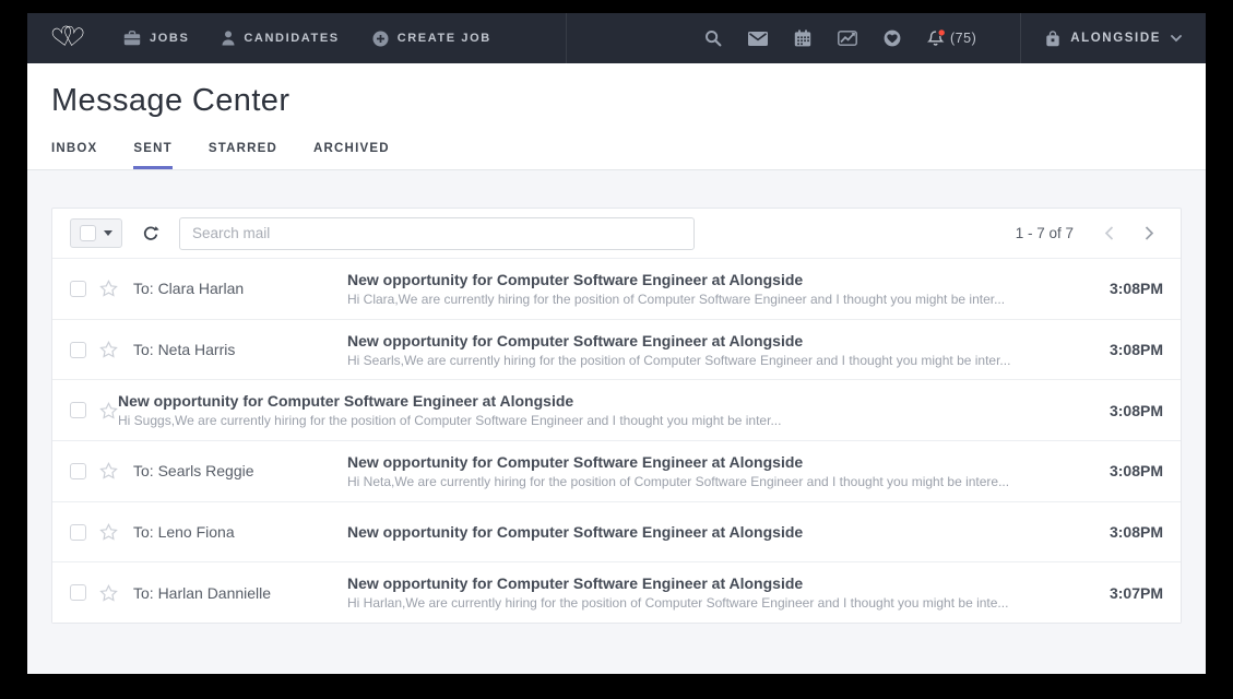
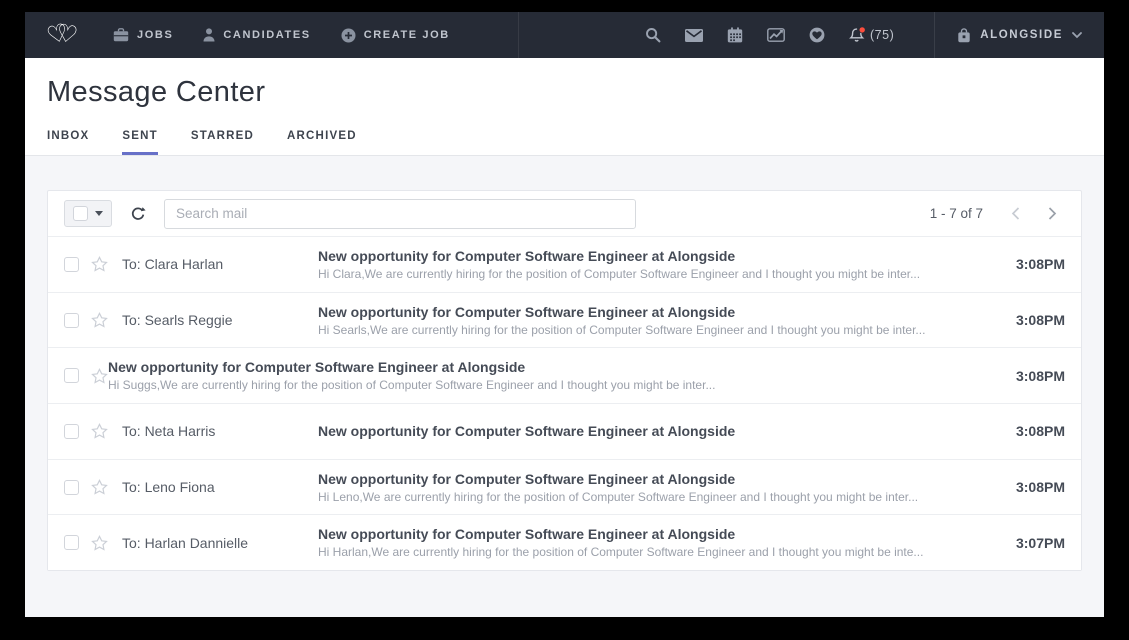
  JOBS
  CANDIDATES
  CREATE JOB
  (75)
  ALONGSIDE
  Message Center
  INBOX
  SENT
  STARRED
  ARCHIVED
  Search mail
  1 - 7 of 7
  To: Clara Harlan
  New opportunity for Computer Software Engineer at Alongside
  Hi Clara,We are currently hiring for the position of Computer Software Engineer and I thought you might be inter...
  3:08PM
- To: Neta Harris
+ To: Searls Reggie
  New opportunity for Computer Software Engineer at Alongside
  Hi Searls,We are currently hiring for the position of Computer Software Engineer and I thought you might be inter...
  3:08PM
  New opportunity for Computer Software Engineer at Alongside
  Hi Suggs,We are currently hiring for the position of Computer Software Engineer and I thought you might be inter...
  3:08PM
- To: Searls Reggie
+ To: Neta Harris
  New opportunity for Computer Software Engineer at Alongside
- Hi Neta,We are currently hiring for the position of Computer Software Engineer and I thought you might be intere...
  3:08PM
  To: Leno Fiona
  New opportunity for Computer Software Engineer at Alongside
+ Hi Leno,We are currently hiring for the position of Computer Software Engineer and I thought you might be inter...
  3:08PM
  To: Harlan Dannielle
  New opportunity for Computer Software Engineer at Alongside
  Hi Harlan,We are currently hiring for the position of Computer Software Engineer and I thought you might be inte...
  3:07PM
